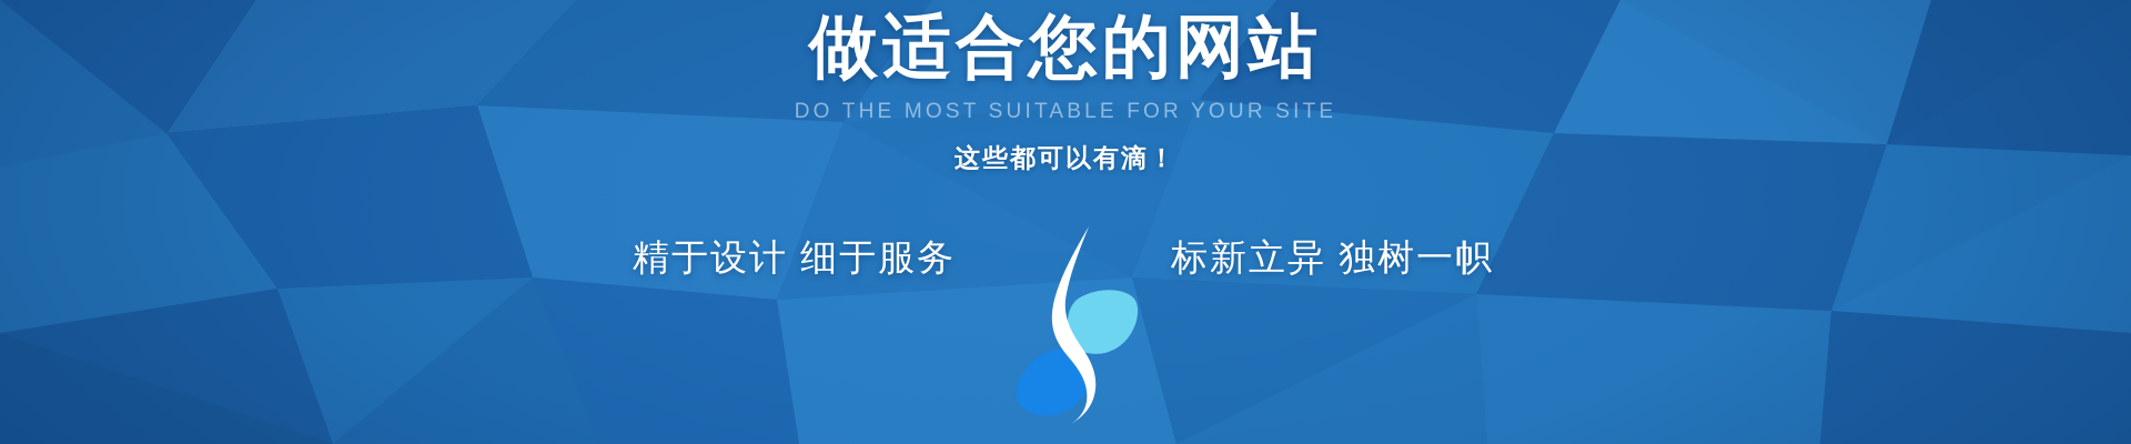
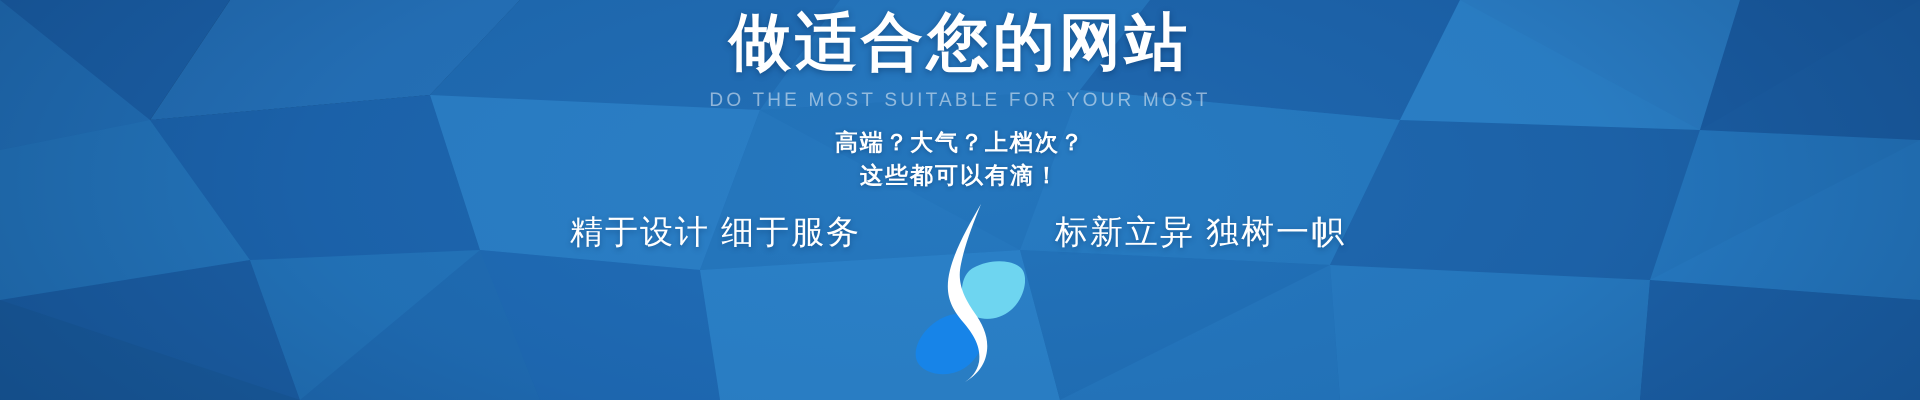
  做适合您的网站
- DO THE MOST SUITABLE FOR YOUR SITE
+ DO THE MOST SUITABLE FOR YOUR MOST
+ 高端？大气？上档次？
  这些都可以有滴！
  精于设计 细于服务
  标新立异 独树一帜
